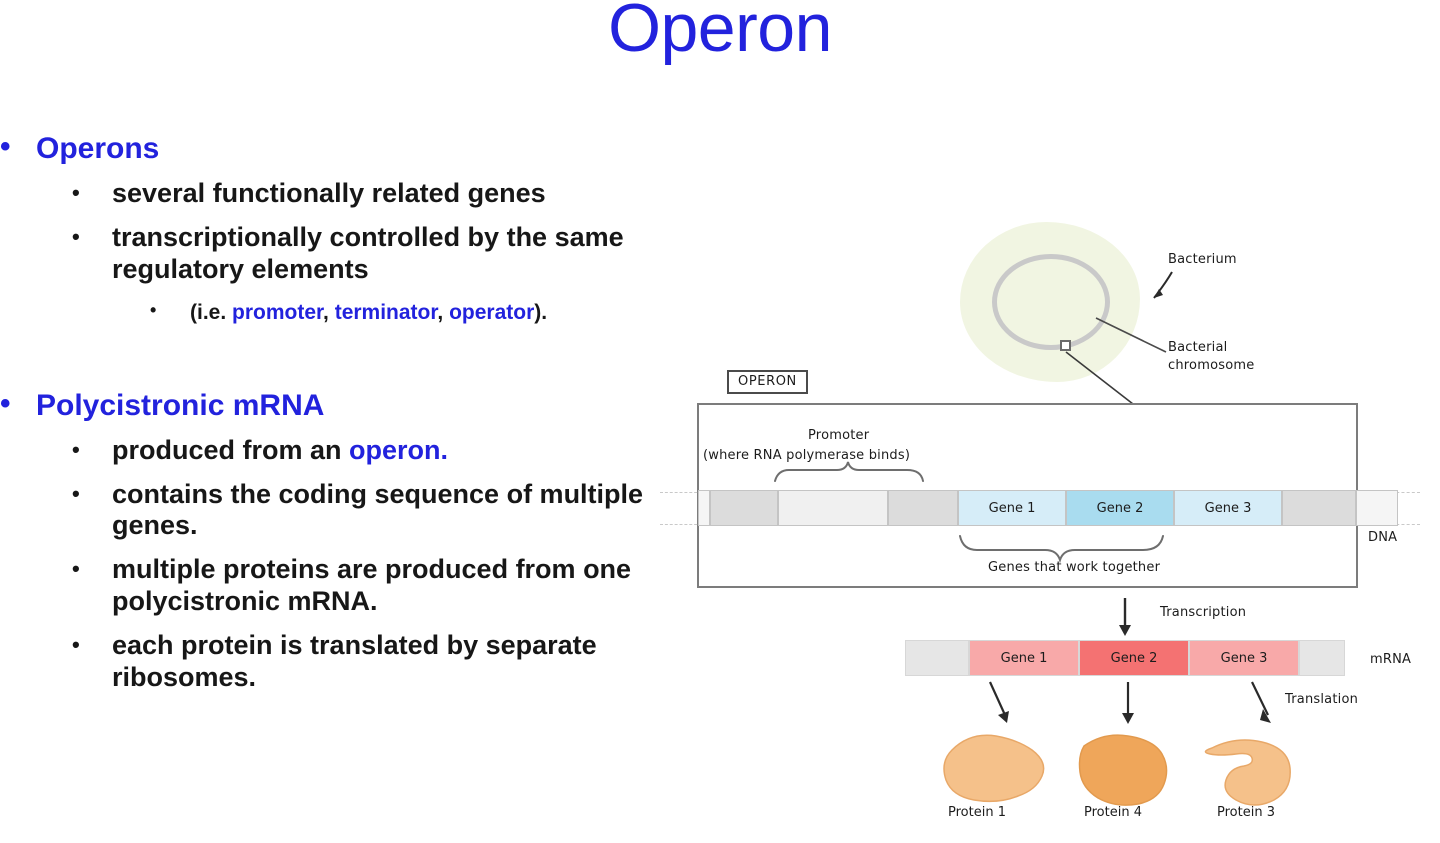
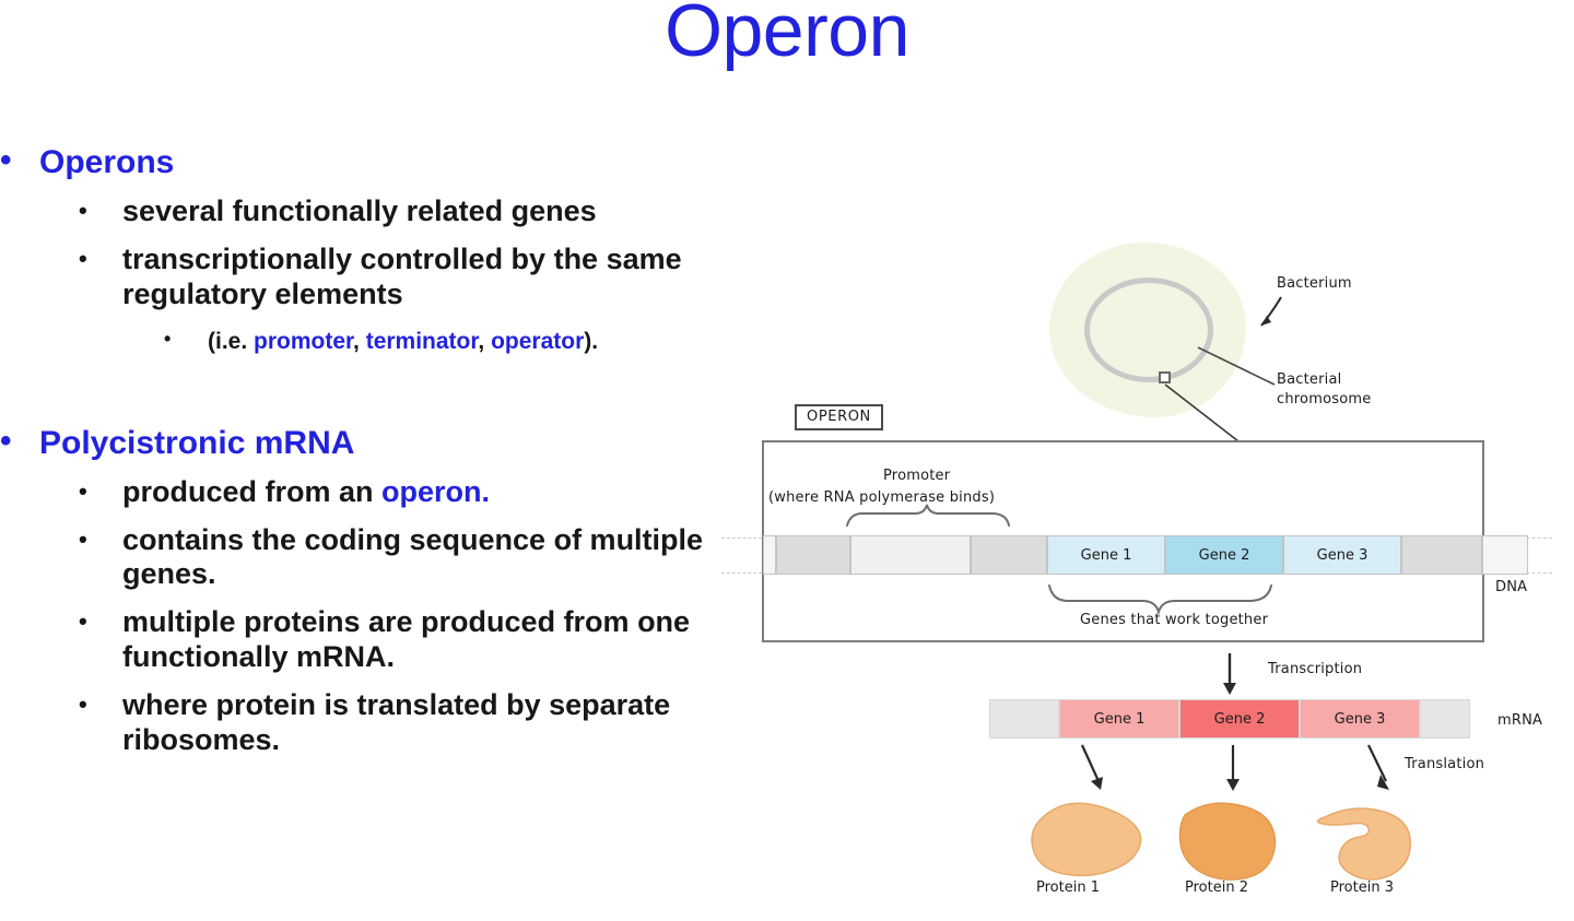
  Operon
  •
  Operons
  •
  several functionally related genes
  •
  transcriptionally controlled by the same regulatory elements
  •
  (i.e. promoter, terminator, operator).
  •
  Polycistronic mRNA
  •
  produced from an operon.
  •
  contains the coding sequence of multiple genes.
  •
- multiple proteins are produced from one polycistronic mRNA.
+ multiple proteins are produced from one functionally mRNA.
  •
- each protein is translated by separate ribosomes.
+ where protein is translated by separate ribosomes.
  Bacterium
  Bacterial
  chromosome
  OPERON
  Promoter
  (where RNA polymerase binds)
  Gene 1
  Gene 2
  Gene 3
  Genes that work together
  DNA
  Transcription
  Gene 1
  Gene 2
  Gene 3
  mRNA
  Translation
  Protein 1
- Protein 4
+ Protein 2
  Protein 3
